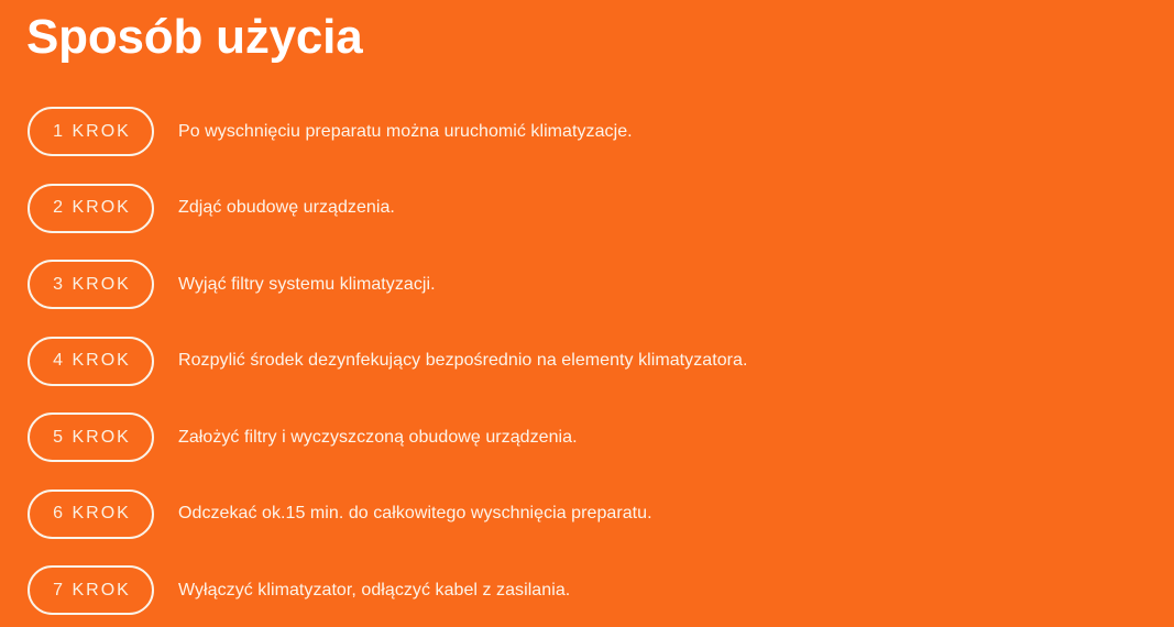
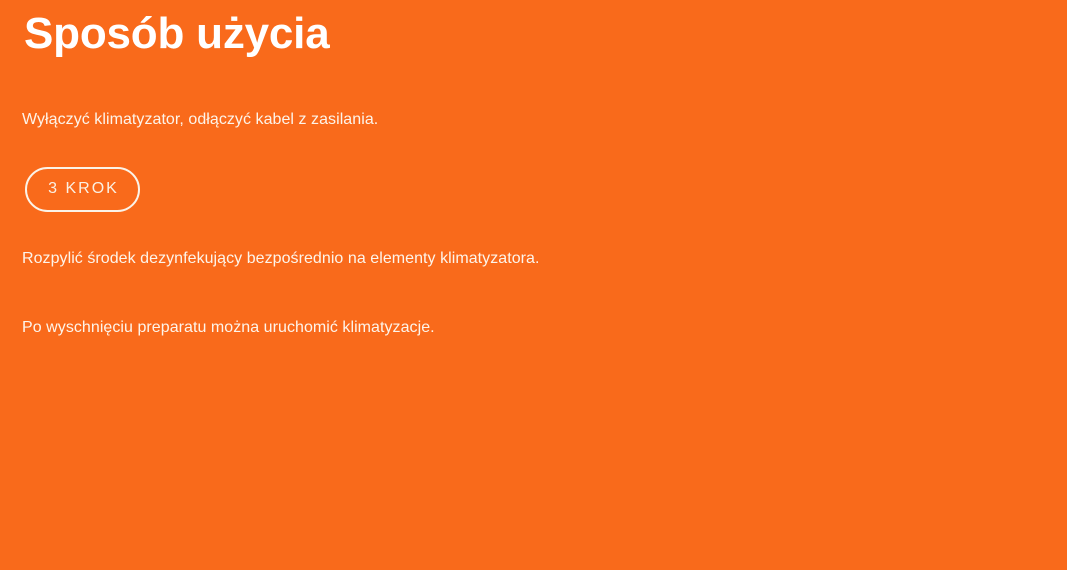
  Sposób użycia
- 1 KROK
- Po wyschnięciu preparatu można uruchomić klimatyzacje.
+ Wyłączyć klimatyzator, odłączyć kabel z zasilania.
- 2 KROK
- Zdjąć obudowę urządzenia.
  3 KROK
- Wyjąć filtry systemu klimatyzacji.
- 4 KROK
  Rozpylić środek dezynfekujący bezpośrednio na elementy klimatyzatora.
- 5 KROK
- Założyć filtry i wyczyszczoną obudowę urządzenia.
- 6 KROK
- Odczekać ok.15 min. do całkowitego wyschnięcia preparatu.
- 7 KROK
- Wyłączyć klimatyzator, odłączyć kabel z zasilania.
+ Po wyschnięciu preparatu można uruchomić klimatyzacje.
